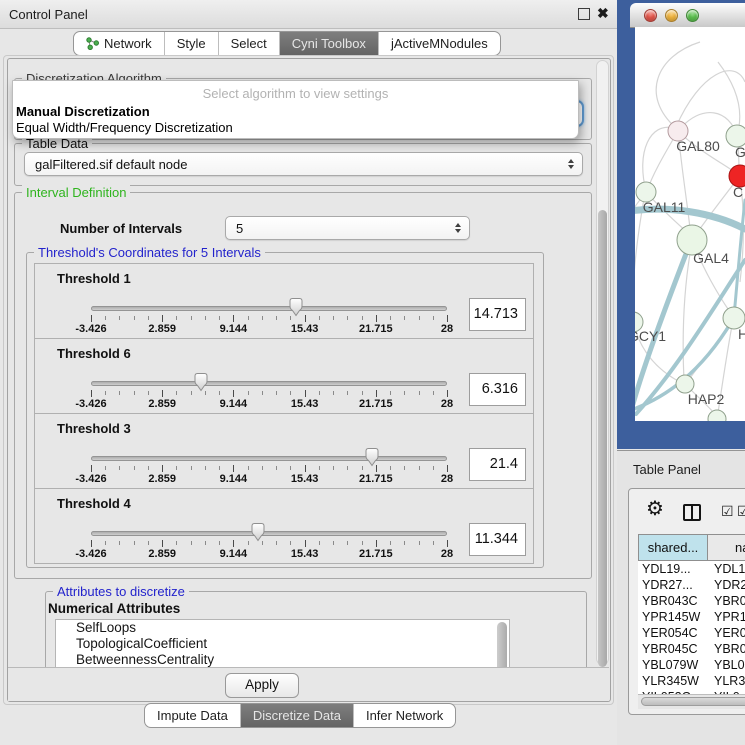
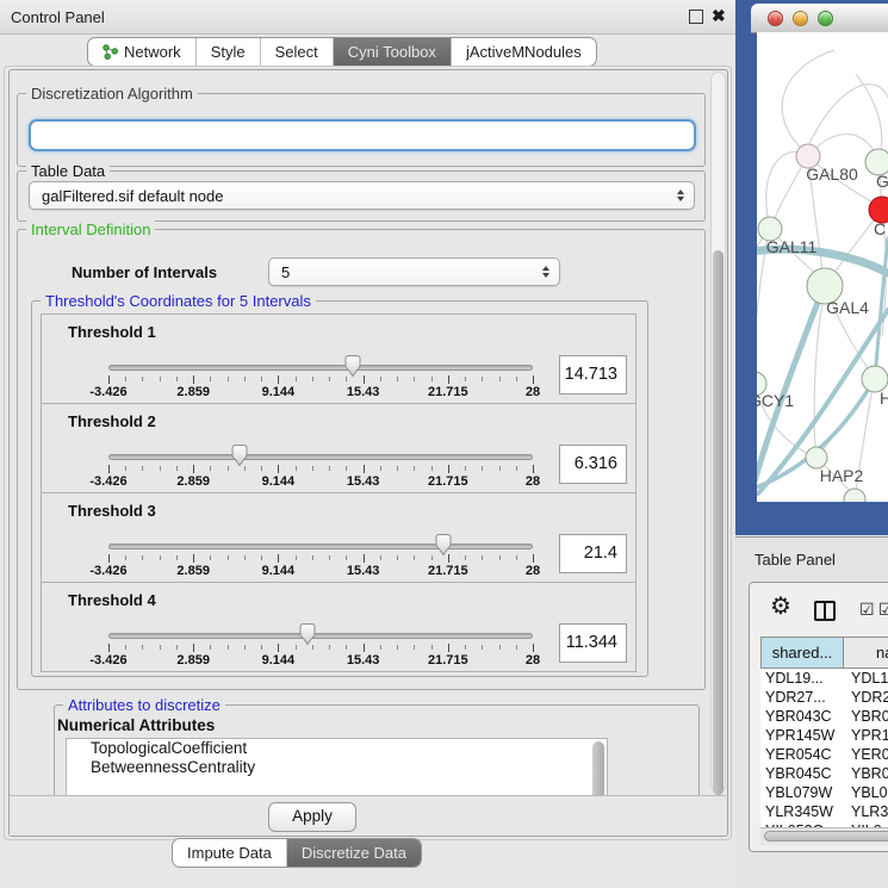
  Control Panel
  ✖
  Network
  Style
  Select
  Cyni Toolbox
  jActiveMNodules
  Discretization Algorithm
  Table Data
  galFiltered.sif default node
  Interval Definition
  Number of Intervals
  5
  Threshold's Coordinates for 5 Intervals
  Threshold 1
  -3.426
  2.859
  9.144
  15.43
  21.715
  28
  14.713
- Threshold 6
+ Threshold 2
  -3.426
  2.859
  9.144
  15.43
  21.715
  28
  6.316
  Threshold 3
  -3.426
  2.859
  9.144
  15.43
  21.715
  28
  21.4
  Threshold 4
  -3.426
  2.859
  9.144
  15.43
  21.715
  28
  11.344
  Attributes to discretize
  Numerical Attributes
- SelfLoops
  TopologicalCoefficient
  BetweennessCentrality
  Apply
  Impute Data
  Discretize Data
- Infer Network
- Select algorithm to view settings
- Manual Discretization
- Equal Width/Frequency Discretization
  GAL80
  G
  C
  GAL11
  GAL4
  CY1
  H
  HAP2
  Table Panel
  ⚙
  ☑
  ☑
  shared...
  YDL19...
  YDL1
  YDR27...
  YDR2
  YBR043C
  YBR0
  YPR145W
  YPR1
  YER054C
  YER0
  YBR045C
  YBR0
  YBL079W
  YBL0
  YLR345W
  YLR3
